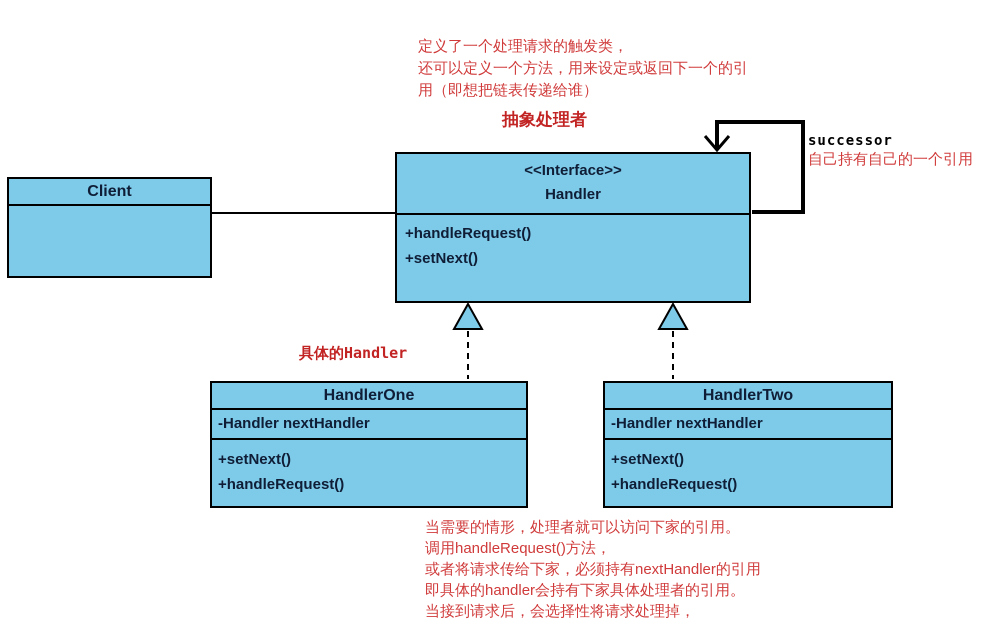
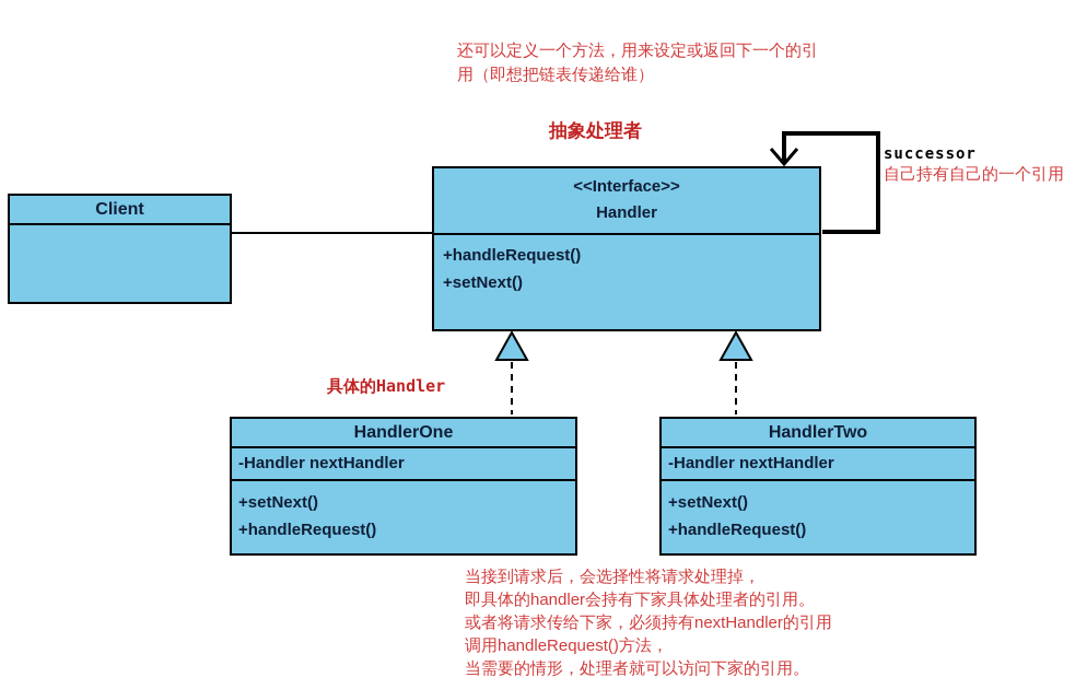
- 定义了一个处理请求的触发类，
  还可以定义一个方法，用来设定或返回下一个的引
  用（即想把链表传递给谁）
  抽象处理者
  successor
  自己持有自己的一个引用
  Client
  <<Interface>>
  Handler
  +handleRequest()
  +setNext()
  具体的Handler
  HandlerOne
  -Handler nextHandler
  +setNext()
  +handleRequest()
  HandlerTwo
  -Handler nextHandler
  +setNext()
  +handleRequest()
- 当需要的情形，处理者就可以访问下家的引用。
+ 当接到请求后，会选择性将请求处理掉，
- 调用handleRequest()方法，
+ 即具体的handler会持有下家具体处理者的引用。
  或者将请求传给下家，必须持有nextHandler的引用
- 即具体的handler会持有下家具体处理者的引用。
+ 调用handleRequest()方法，
- 当接到请求后，会选择性将请求处理掉，
+ 当需要的情形，处理者就可以访问下家的引用。
